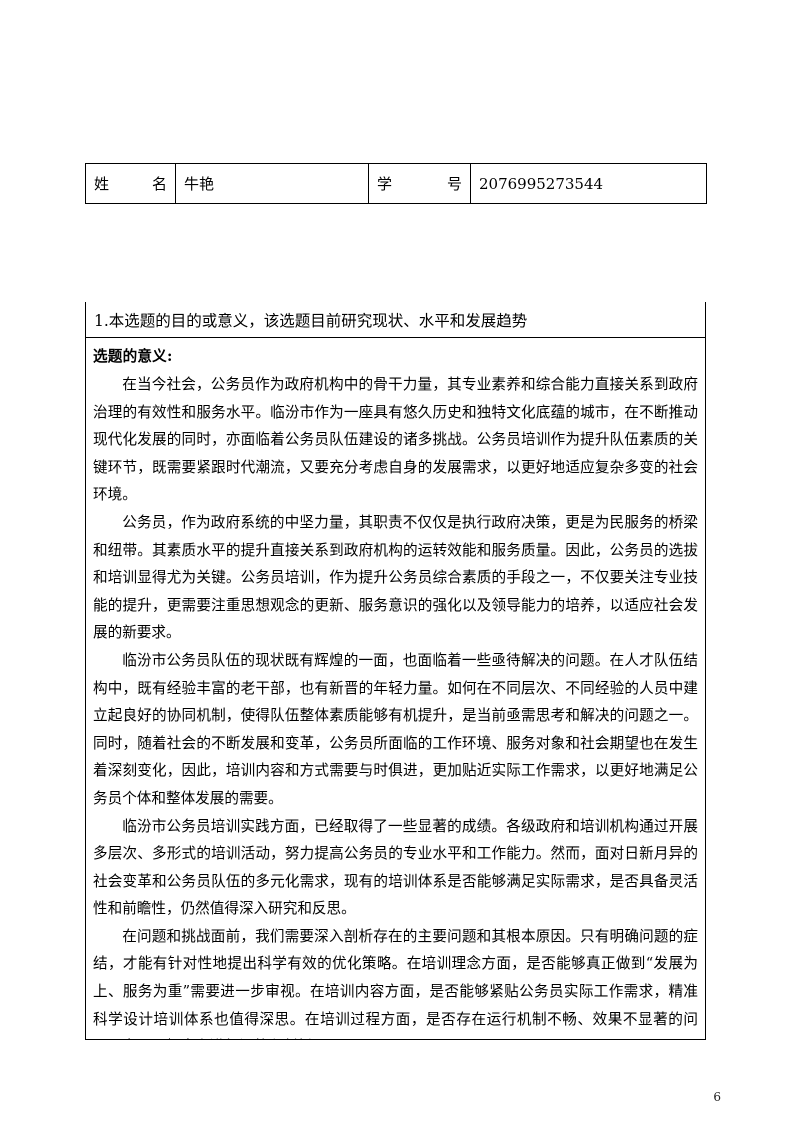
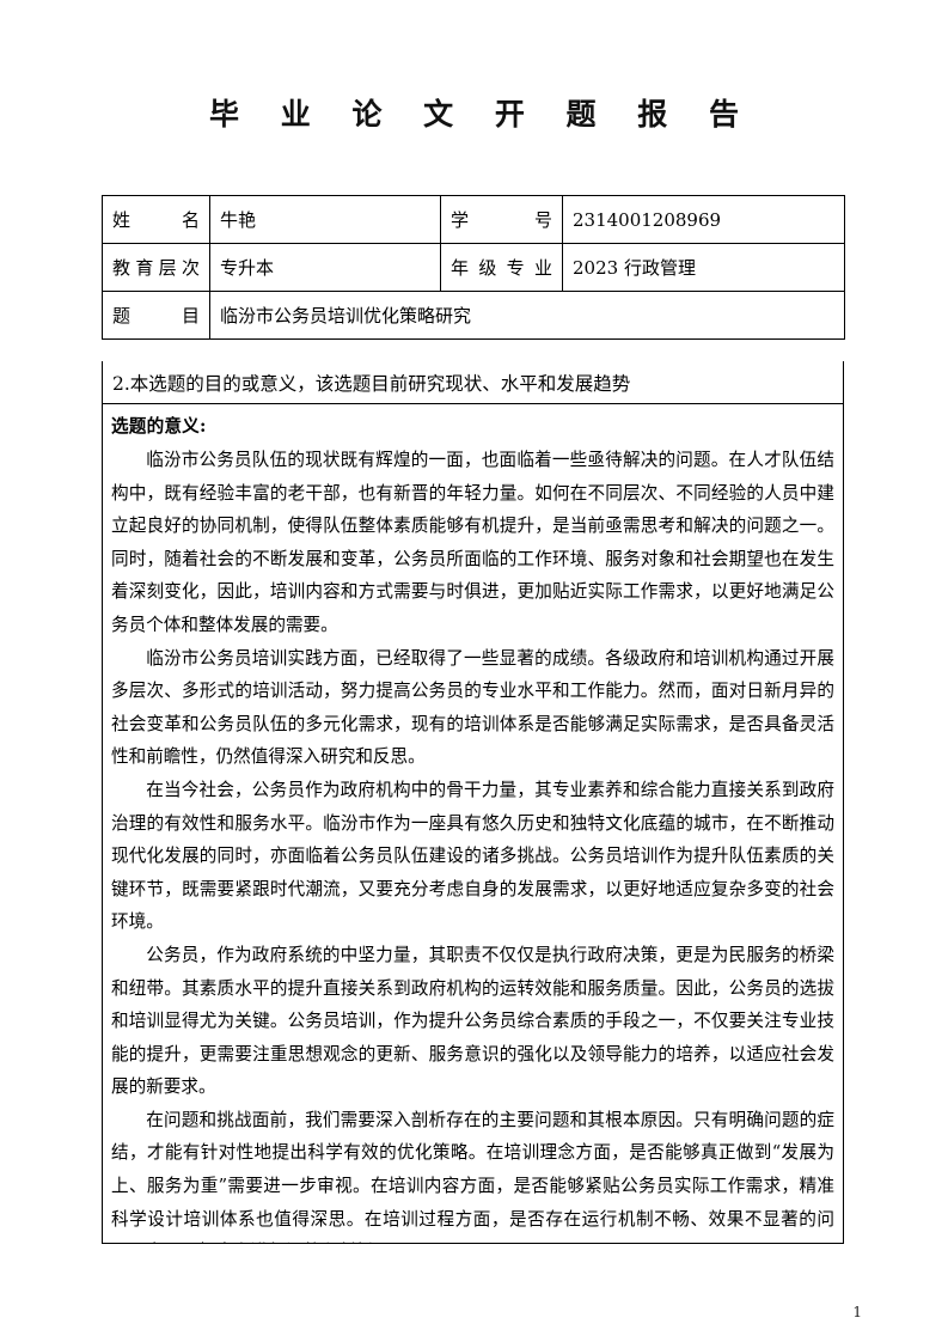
+ 毕 业 论 文 开 题 报 告
- 姓 名	牛艳	学 号	2076995273544
+ 姓 名	牛艳	学 号	2314001208969
+ 教育层次	专升本	年级专业	2023 行政管理
+ 题 目	临汾市公务员培训优化策略研究
- 1.本选题的目的或意义，该选题目前研究现状、水平和发展趋势
+ 2.本选题的目的或意义，该选题目前研究现状、水平和发展趋势
  选题的意义:
- 在当今社会，公务员作为政府机构中的骨干力量，其专业素养和综合能力直接关系到政府治理的有效性和服务水平。临汾市作为一座具有悠久历史和独特文化底蕴的城市，在不断推动现代化发展的同时，亦面临着公务员队伍建设的诸多挑战。公务员培训作为提升队伍素质的关键环节，既需要紧跟时代潮流，又要充分考虑自身的发展需求，以更好地适应复杂多变的社会环境。
+ 临汾市公务员队伍的现状既有辉煌的一面，也面临着一些亟待解决的问题。在人才队伍结构中，既有经验丰富的老干部，也有新晋的年轻力量。如何在不同层次、不同经验的人员中建立起良好的协同机制，使得队伍整体素质能够有机提升，是当前亟需思考和解决的问题之一。同时，随着社会的不断发展和变革，公务员所面临的工作环境、服务对象和社会期望也在发生着深刻变化，因此，培训内容和方式需要与时俱进，更加贴近实际工作需求，以更好地满足公务员个体和整体发展的需要。
- 公务员，作为政府系统的中坚力量，其职责不仅仅是执行政府决策，更是为民服务的桥梁和纽带。其素质水平的提升直接关系到政府机构的运转效能和服务质量。因此，公务员的选拔和培训显得尤为关键。公务员培训，作为提升公务员综合素质的手段之一，不仅要关注专业技能的提升，更需要注重思想观念的更新、服务意识的强化以及领导能力的培养，以适应社会发展的新要求。
+ 临汾市公务员培训实践方面，已经取得了一些显著的成绩。各级政府和培训机构通过开展多层次、多形式的培训活动，努力提高公务员的专业水平和工作能力。然而，面对日新月异的社会变革和公务员队伍的多元化需求，现有的培训体系是否能够满足实际需求，是否具备灵活性和前瞻性，仍然值得深入研究和反思。
- 临汾市公务员队伍的现状既有辉煌的一面，也面临着一些亟待解决的问题。在人才队伍结构中，既有经验丰富的老干部，也有新晋的年轻力量。如何在不同层次、不同经验的人员中建立起良好的协同机制，使得队伍整体素质能够有机提升，是当前亟需思考和解决的问题之一。同时，随着社会的不断发展和变革，公务员所面临的工作环境、服务对象和社会期望也在发生着深刻变化，因此，培训内容和方式需要与时俱进，更加贴近实际工作需求，以更好地满足公务员个体和整体发展的需要。
+ 在当今社会，公务员作为政府机构中的骨干力量，其专业素养和综合能力直接关系到政府治理的有效性和服务水平。临汾市作为一座具有悠久历史和独特文化底蕴的城市，在不断推动现代化发展的同时，亦面临着公务员队伍建设的诸多挑战。公务员培训作为提升队伍素质的关键环节，既需要紧跟时代潮流，又要充分考虑自身的发展需求，以更好地适应复杂多变的社会环境。
- 临汾市公务员培训实践方面，已经取得了一些显著的成绩。各级政府和培训机构通过开展多层次、多形式的培训活动，努力提高公务员的专业水平和工作能力。然而，面对日新月异的社会变革和公务员队伍的多元化需求，现有的培训体系是否能够满足实际需求，是否具备灵活性和前瞻性，仍然值得深入研究和反思。
+ 公务员，作为政府系统的中坚力量，其职责不仅仅是执行政府决策，更是为民服务的桥梁和纽带。其素质水平的提升直接关系到政府机构的运转效能和服务质量。因此，公务员的选拔和培训显得尤为关键。公务员培训，作为提升公务员综合素质的手段之一，不仅要关注专业技能的提升，更需要注重思想观念的更新、服务意识的强化以及领导能力的培养，以适应社会发展的新要求。
  在问题和挑战面前，我们需要深入剖析存在的主要问题和其根本原因。只有明确问题的症结，才能有针对性地提出科学有效的优化策略。在培训理念方面，是否能够真正做到“发展为上、服务为重”需要进一步审视。在培训内容方面，是否能够紧贴公务员实际工作需求，精准科学设计培训体系也值得深思。在培训过程方面，是否存在运行机制不畅、效果不显著的问
- 6
+ 1
